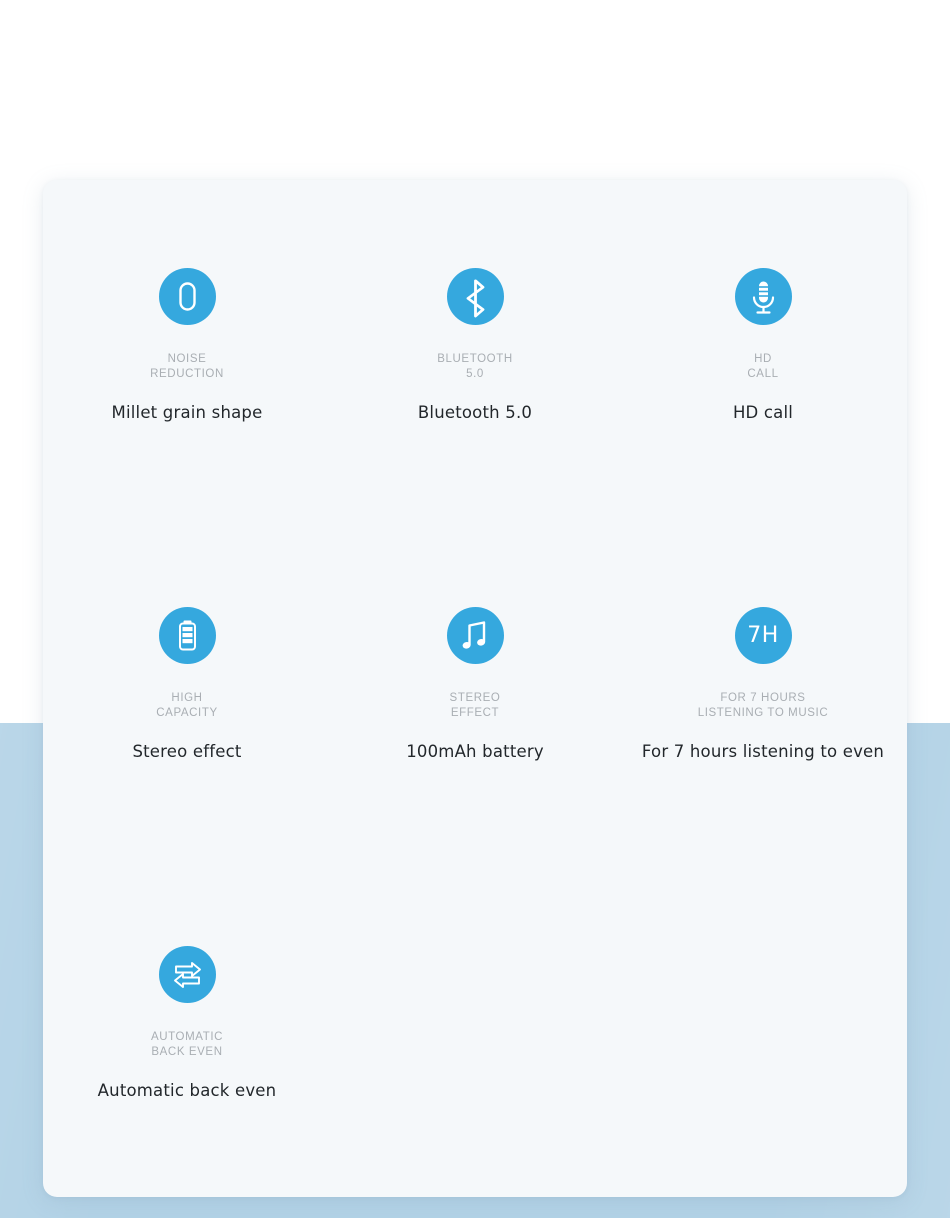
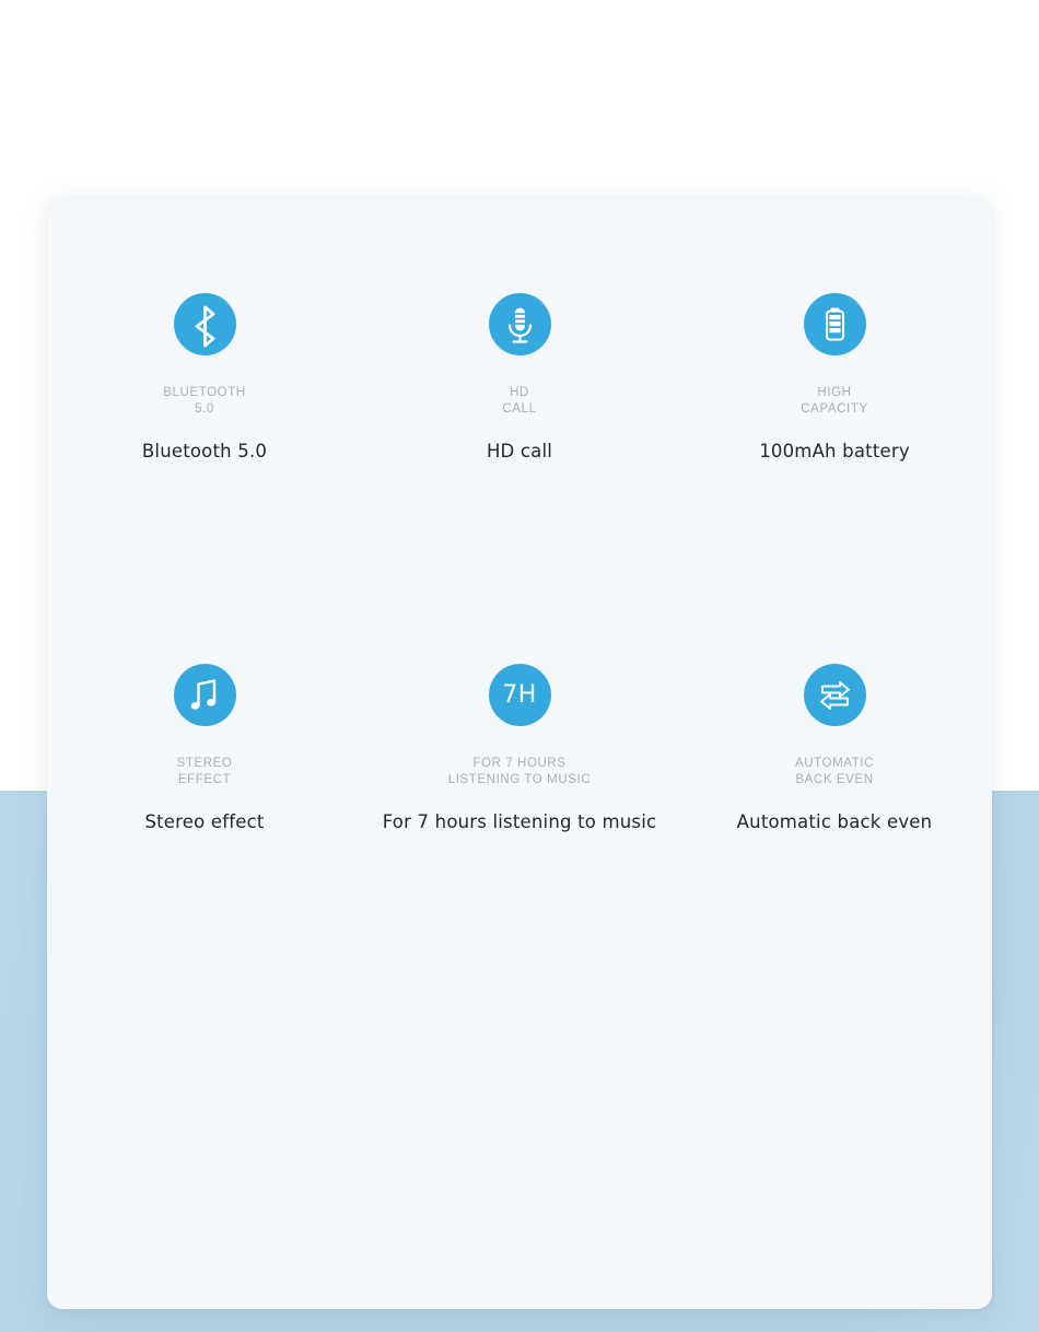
- NOISE
- REDUCTION
- Millet grain shape
  BLUETOOTH
  5.0
  Bluetooth 5.0
  HD
  CALL
  HD call
  HIGH
  CAPACITY
- Stereo effect
+ 100mAh battery
  STEREO
  EFFECT
- 100mAh battery
+ Stereo effect
  7H
  FOR 7 HOURS
  LISTENING TO MUSIC
- For 7 hours listening to even
+ For 7 hours listening to music
  AUTOMATIC
  BACK EVEN
  Automatic back even
